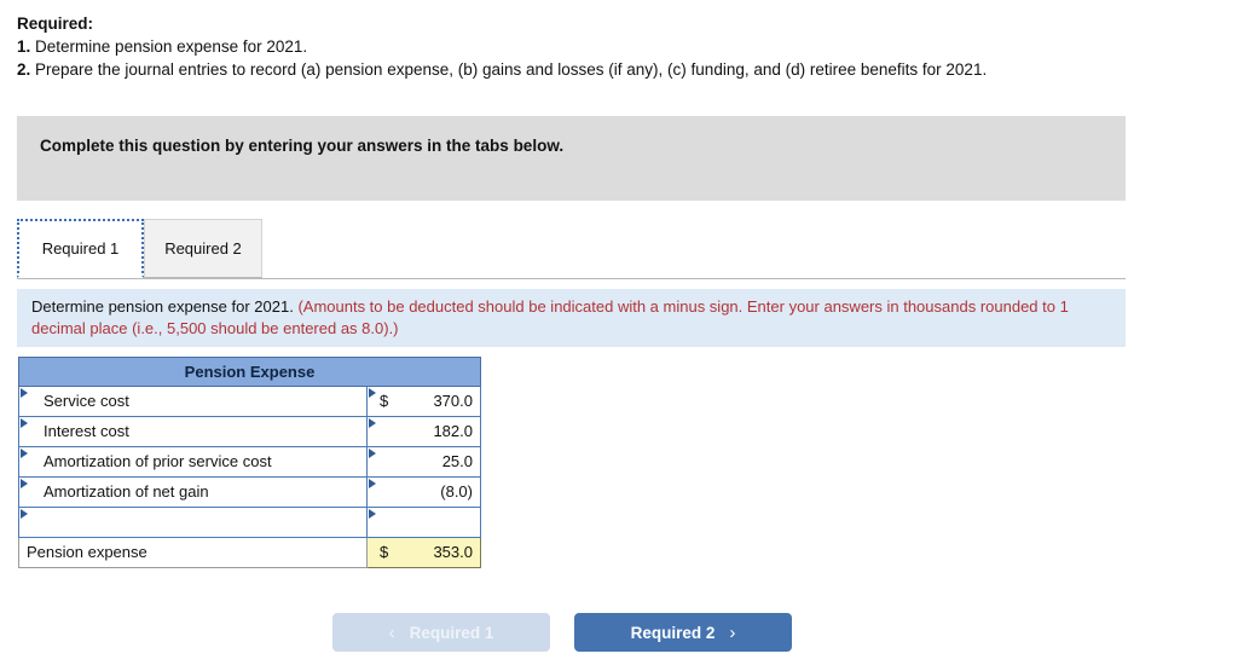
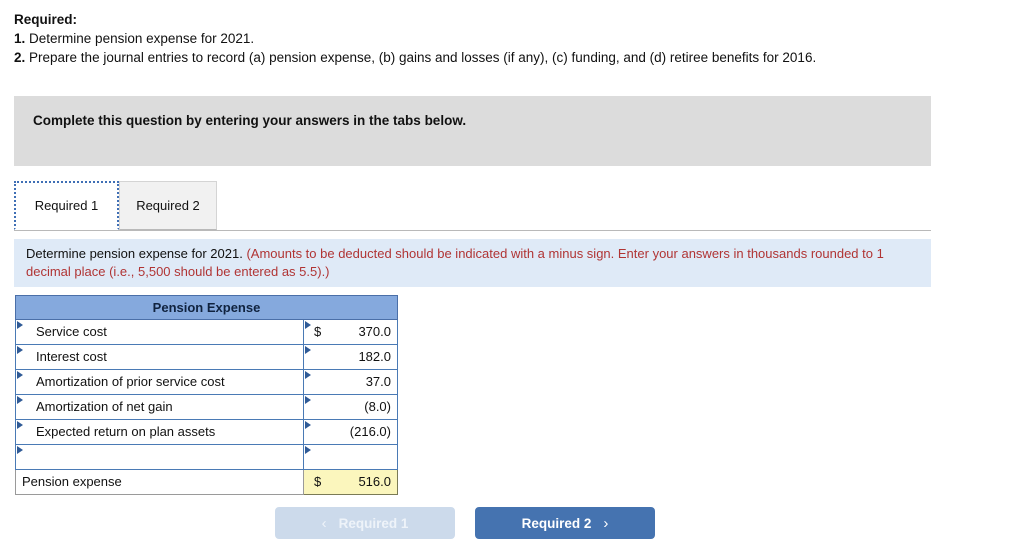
  Required:
  1. Determine pension expense for 2021.
- 2. Prepare the journal entries to record (a) pension expense, (b) gains and losses (if any), (c) funding, and (d) retiree benefits for 2021.
+ 2. Prepare the journal entries to record (a) pension expense, (b) gains and losses (if any), (c) funding, and (d) retiree benefits for 2016.
  Complete this question by entering your answers in the tabs below.
  Required 1
  Required 2
- Determine pension expense for 2021. (Amounts to be deducted should be indicated with a minus sign. Enter your answers in thousands rounded to 1 decimal place (i.e., 5,500 should be entered as 8.0).)
+ Determine pension expense for 2021. (Amounts to be deducted should be indicated with a minus sign. Enter your answers in thousands rounded to 1 decimal place (i.e., 5,500 should be entered as 5.5).)
  Pension Expense
  Service cost	$ 370.0
  Interest cost	182.0
- Amortization of prior service cost	25.0
+ Amortization of prior service cost	37.0
  Amortization of net gain	(8.0)
+ Expected return on plan assets	(216.0)
- Pension expense	$ 353.0
+ Pension expense	$ 516.0
  ‹
  Required 1
  Required 2
  ›
